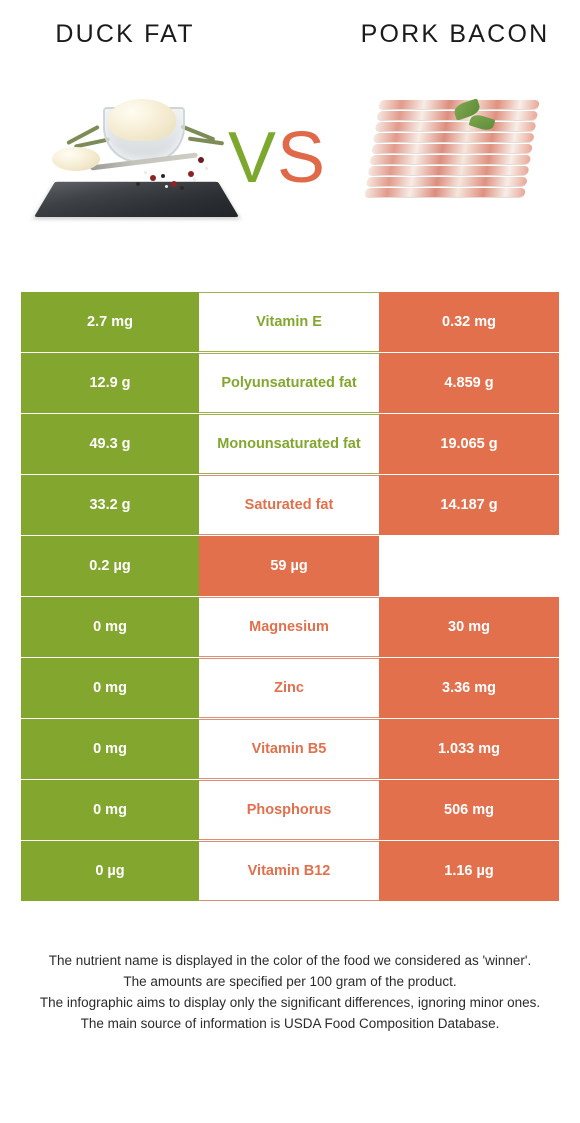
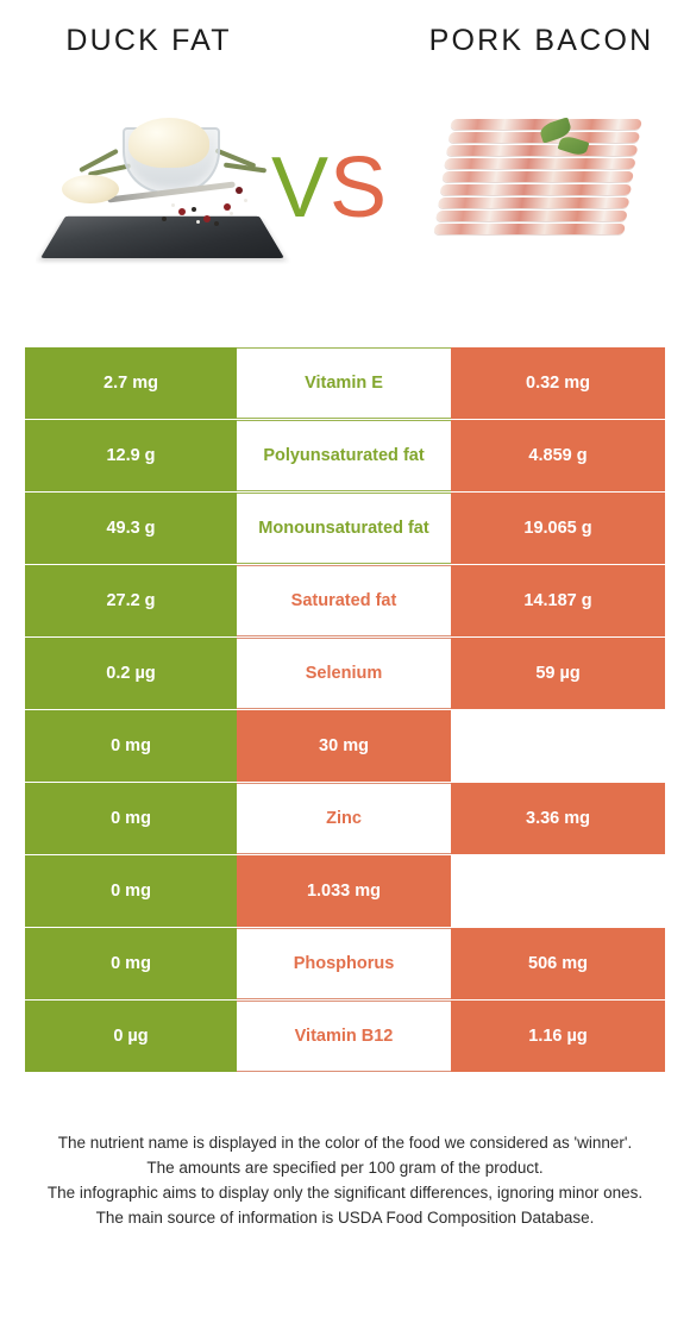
  DUCK FAT
  PORK BACON
  VS
  2.7 mg
  Vitamin E
  0.32 mg
  12.9 g
  Polyunsaturated fat
  4.859 g
  49.3 g
  Monounsaturated fat
  19.065 g
- 33.2 g
+ 27.2 g
  Saturated fat
  14.187 g
  0.2 µg
+ Selenium
  59 µg
  0 mg
- Magnesium
  30 mg
  0 mg
  Zinc
  3.36 mg
  0 mg
- Vitamin B5
  1.033 mg
  0 mg
  Phosphorus
  506 mg
  0 µg
  Vitamin B12
  1.16 µg
  The nutrient name is displayed in the color of the food we considered as 'winner'.
  The amounts are specified per 100 gram of the product.
  The infographic aims to display only the significant differences, ignoring minor ones.
  The main source of information is USDA Food Composition Database.
